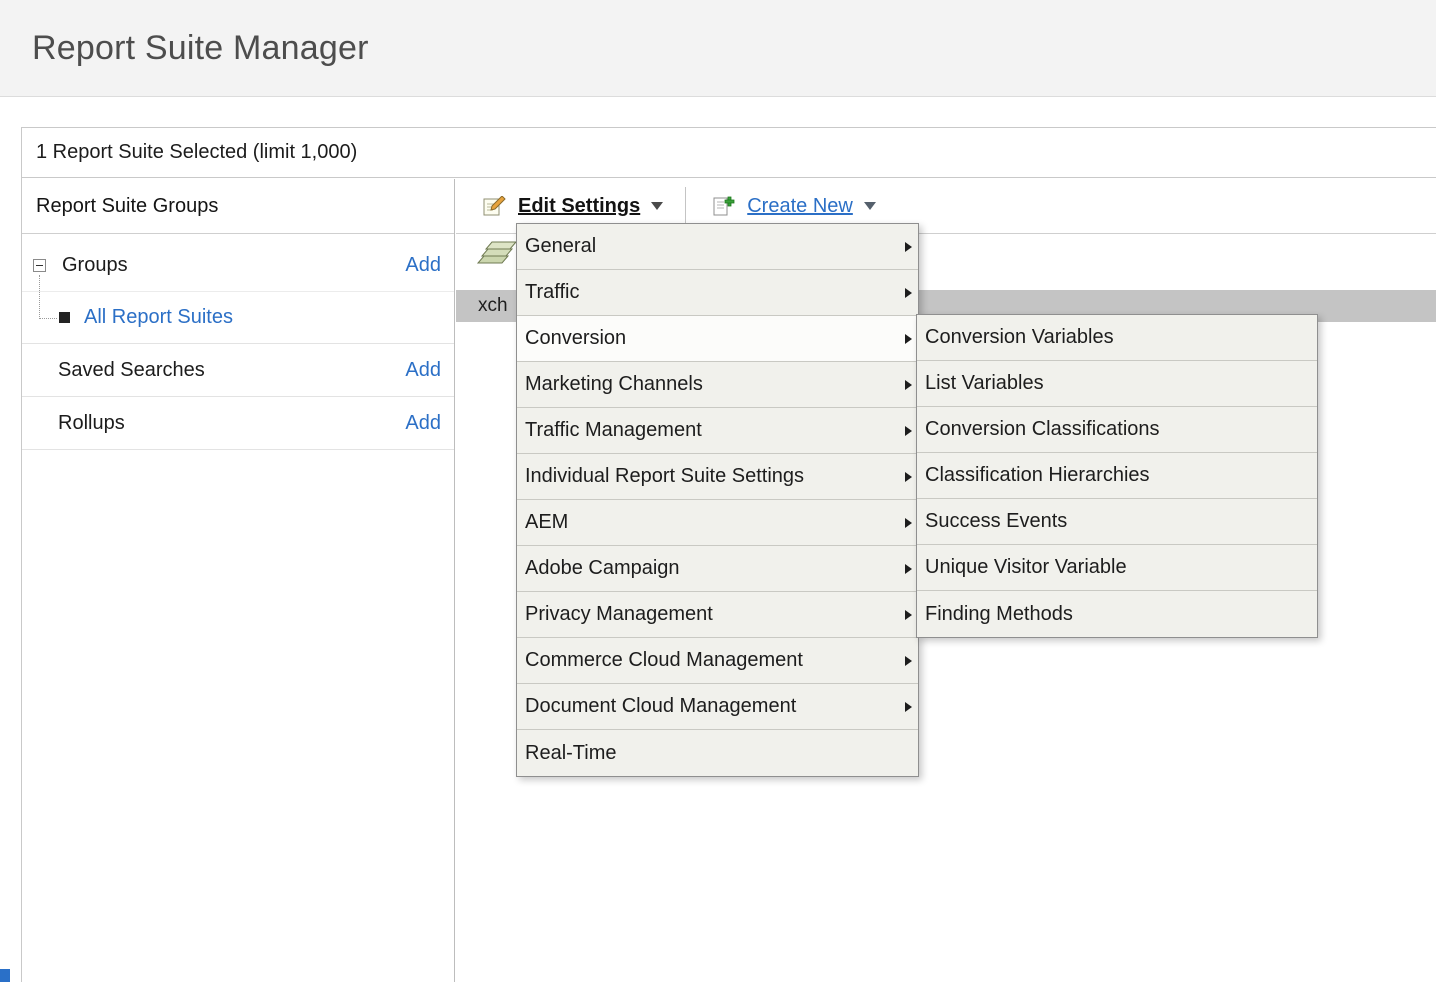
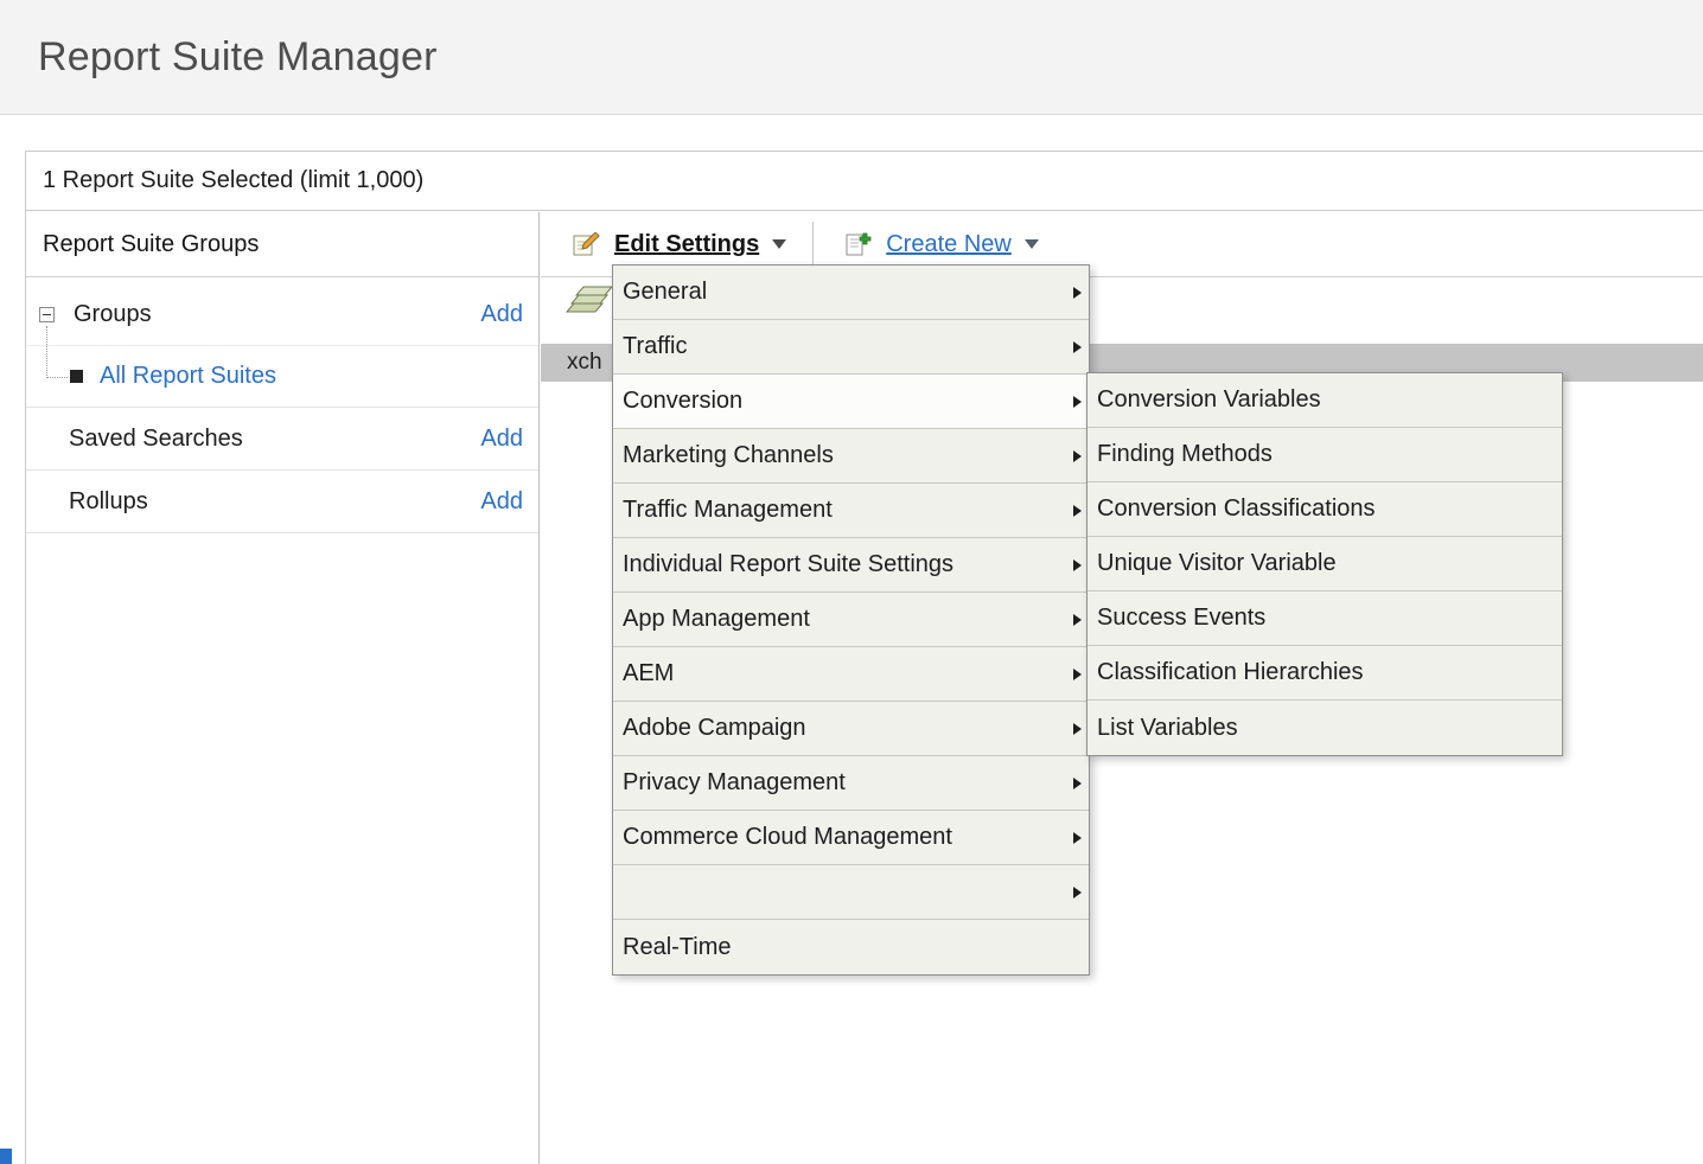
  Report Suite Manager
  1 Report Suite Selected (limit 1,000)
  Report Suite Groups
  Groups
  Add
  All Report Suites
  Saved Searches
  Add
  Rollups
  Add
  Edit Settings
  Create New
  xch
  General
  Traffic
  Conversion
  Marketing Channels
  Traffic Management
  Individual Report Suite Settings
+ App Management
  AEM
  Adobe Campaign
  Privacy Management
  Commerce Cloud Management
- Document Cloud Management
  Real-Time
  Conversion Variables
- List Variables
+ Finding Methods
  Conversion Classifications
- Classification Hierarchies
+ Unique Visitor Variable
  Success Events
- Unique Visitor Variable
+ Classification Hierarchies
- Finding Methods
+ List Variables
